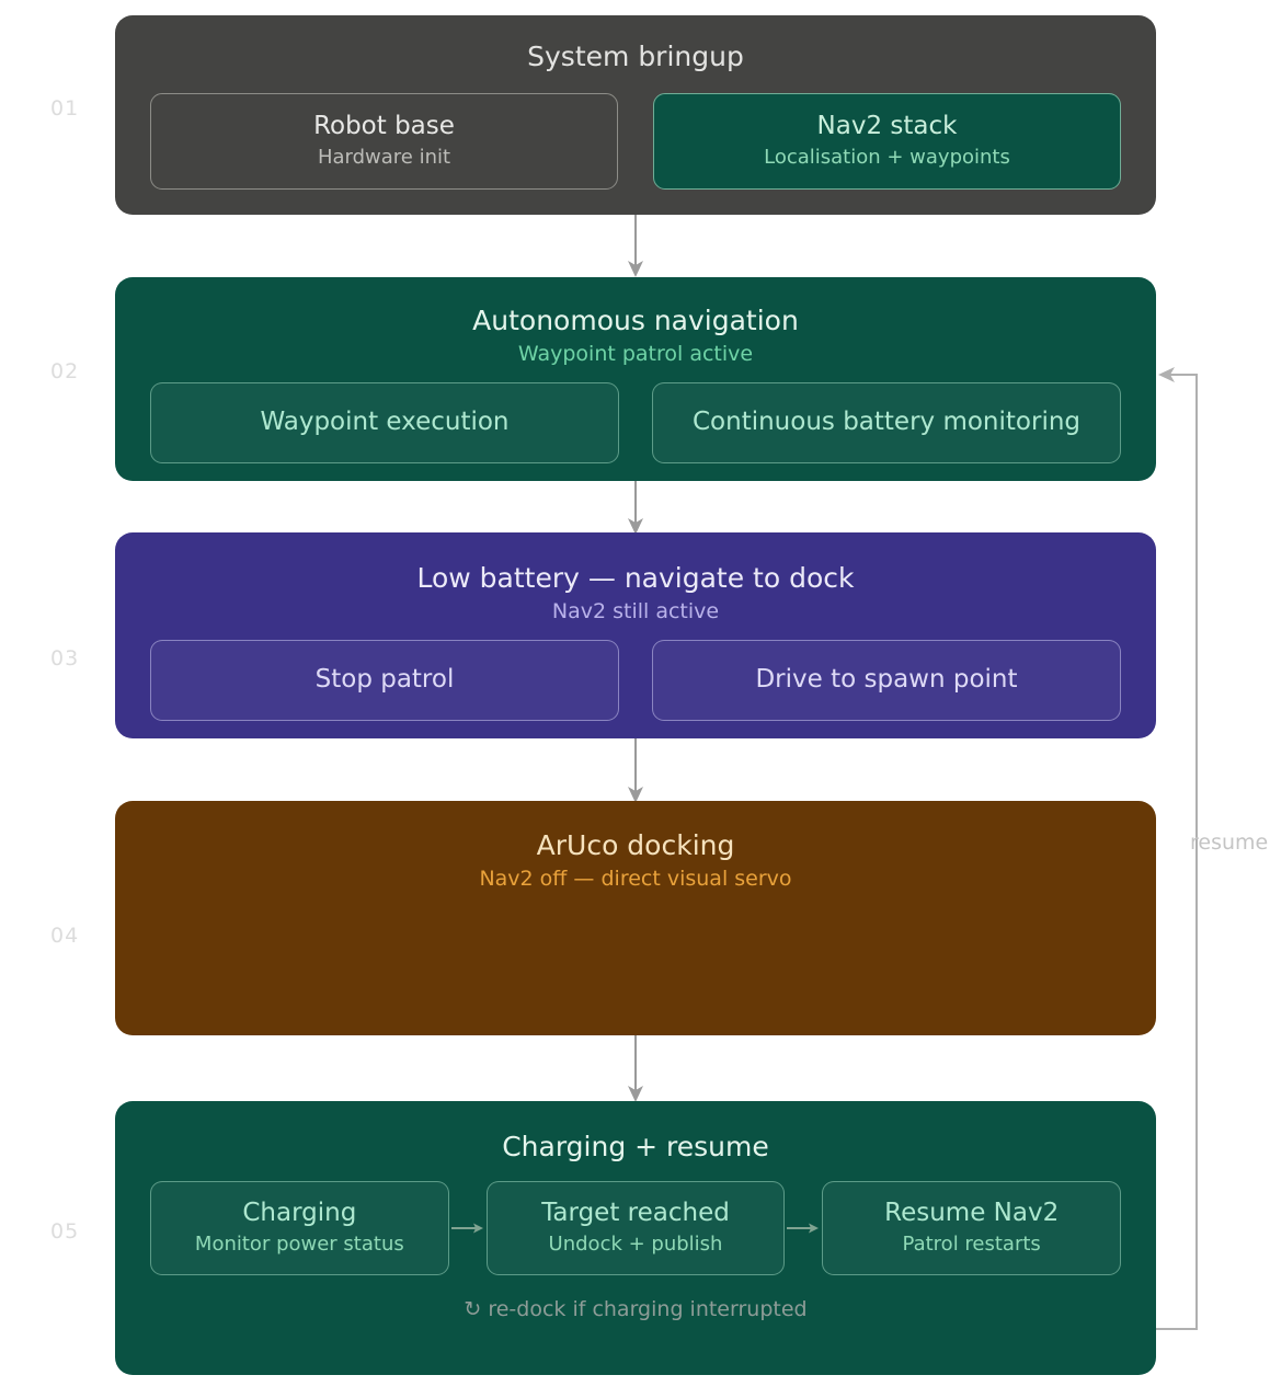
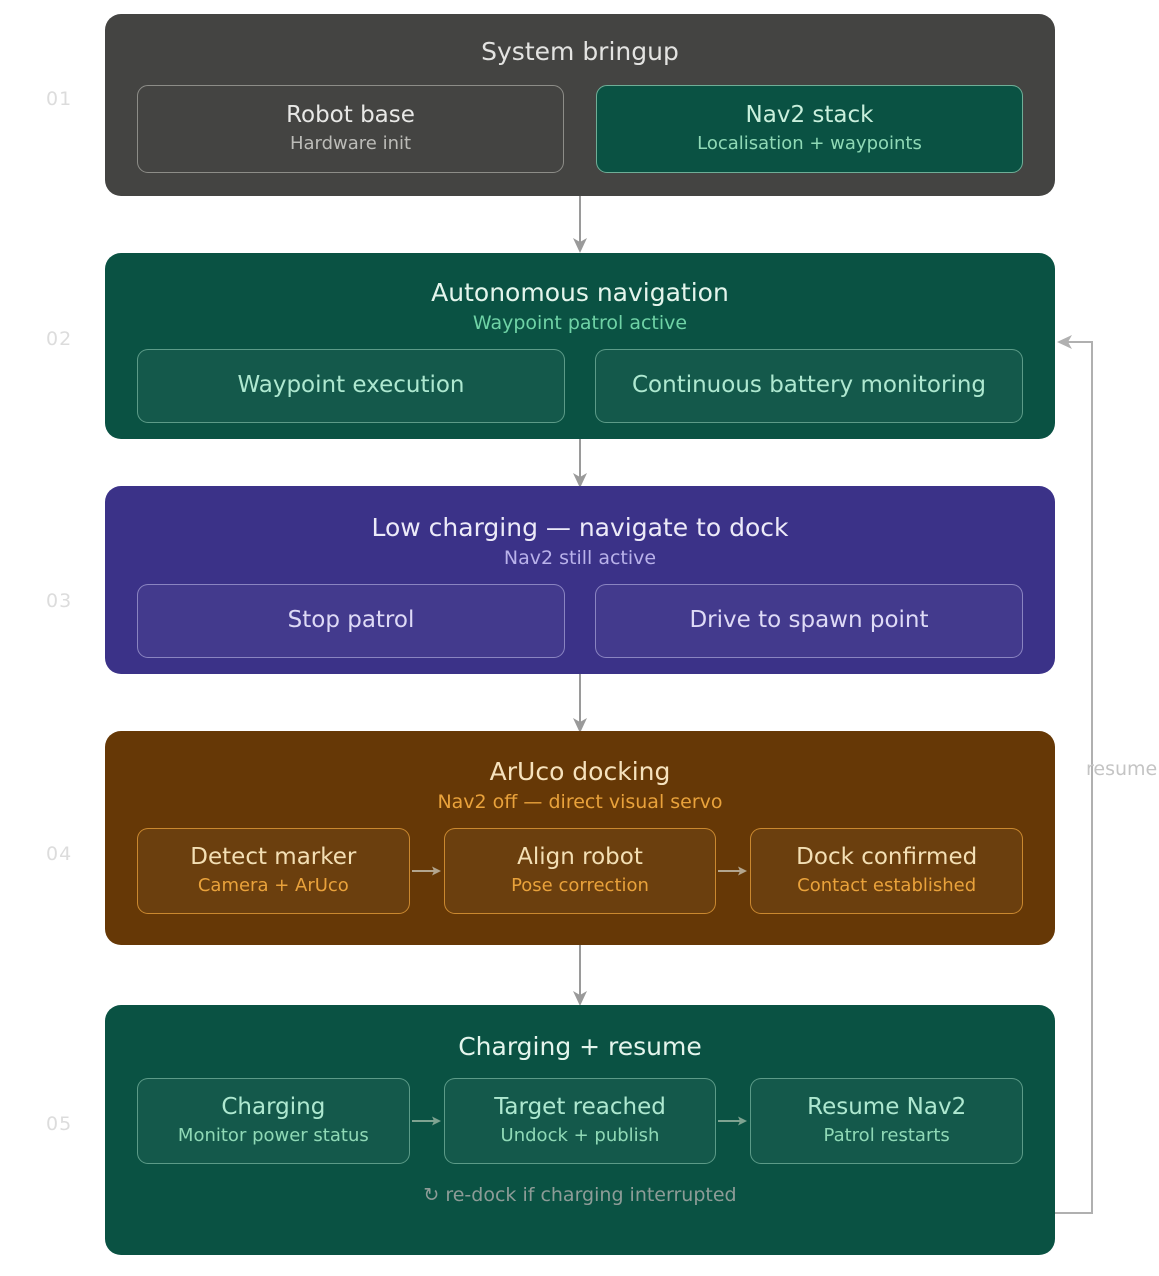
  01
  02
  03
  04
  05
  System bringup
  Robot base
  Hardware init
  Nav2 stack
  Localisation + waypoints
  Autonomous navigation
  Waypoint patrol active
  Waypoint execution
  Continuous battery monitoring
- Low battery — navigate to dock
+ Low charging — navigate to dock
  Nav2 still active
  Stop patrol
  Drive to spawn point
  ArUco docking
  Nav2 off — direct visual servo
+ Detect marker
+ Camera + ArUco
+ Align robot
+ Pose correction
+ Dock confirmed
+ Contact established
  Charging + resume
  Charging
  Monitor power status
  Target reached
  Undock + publish
  Resume Nav2
  Patrol restarts
  ↻ re-dock if charging interrupted
  resume
